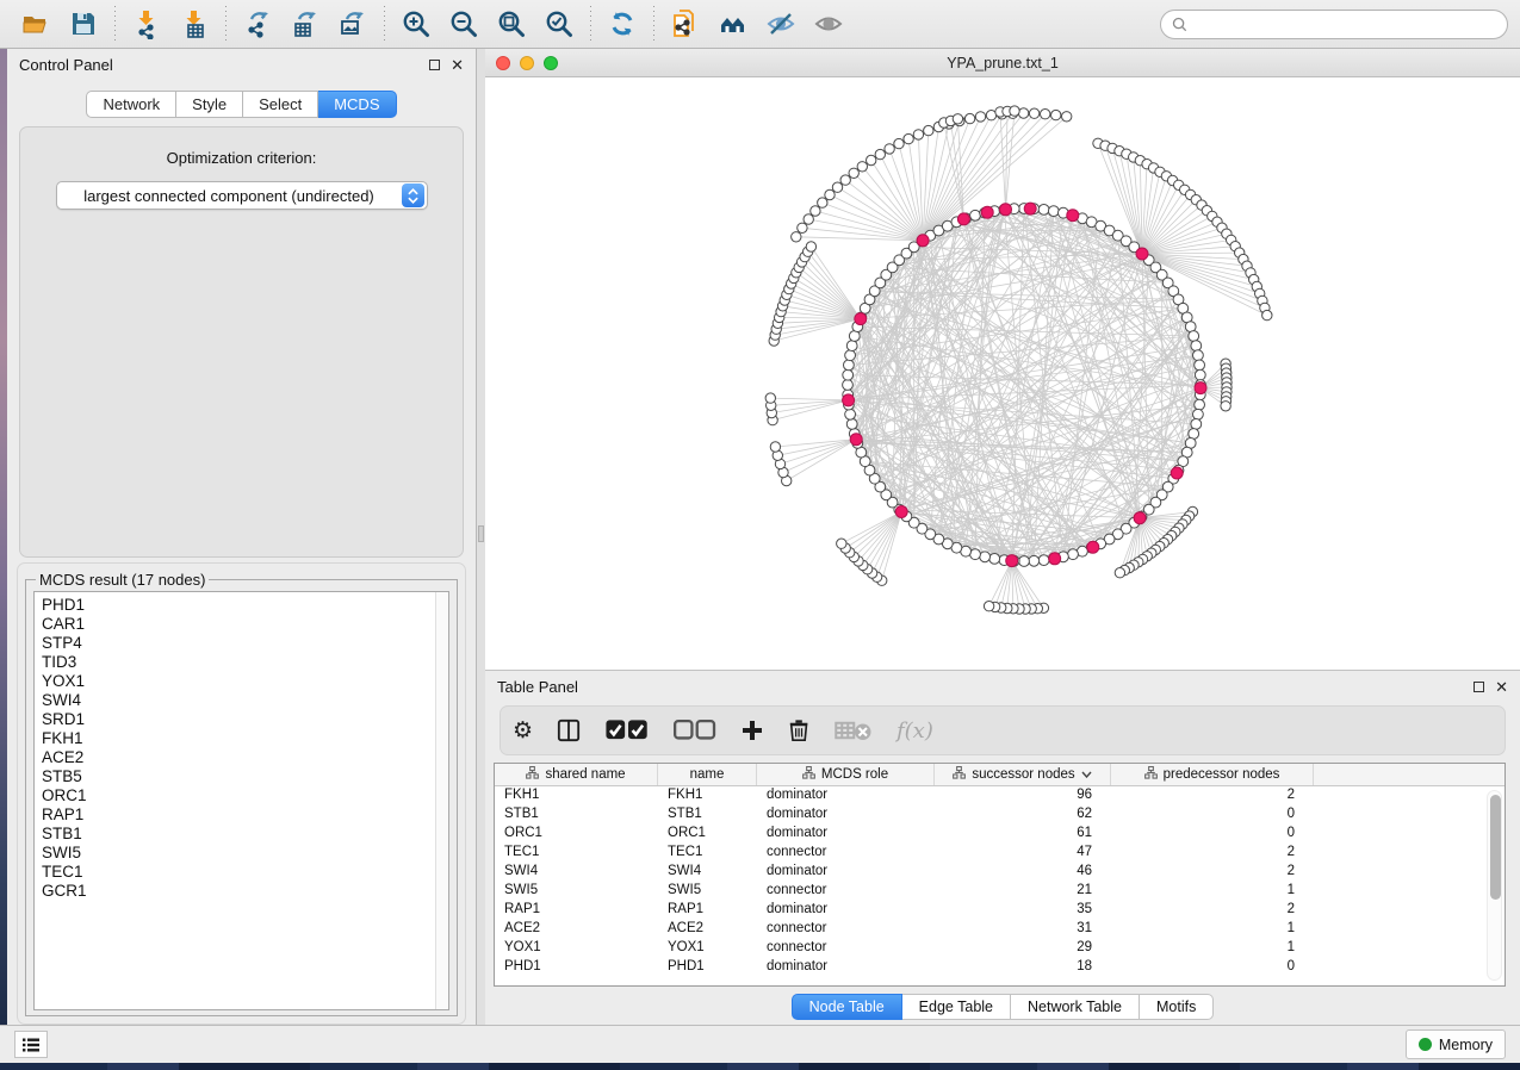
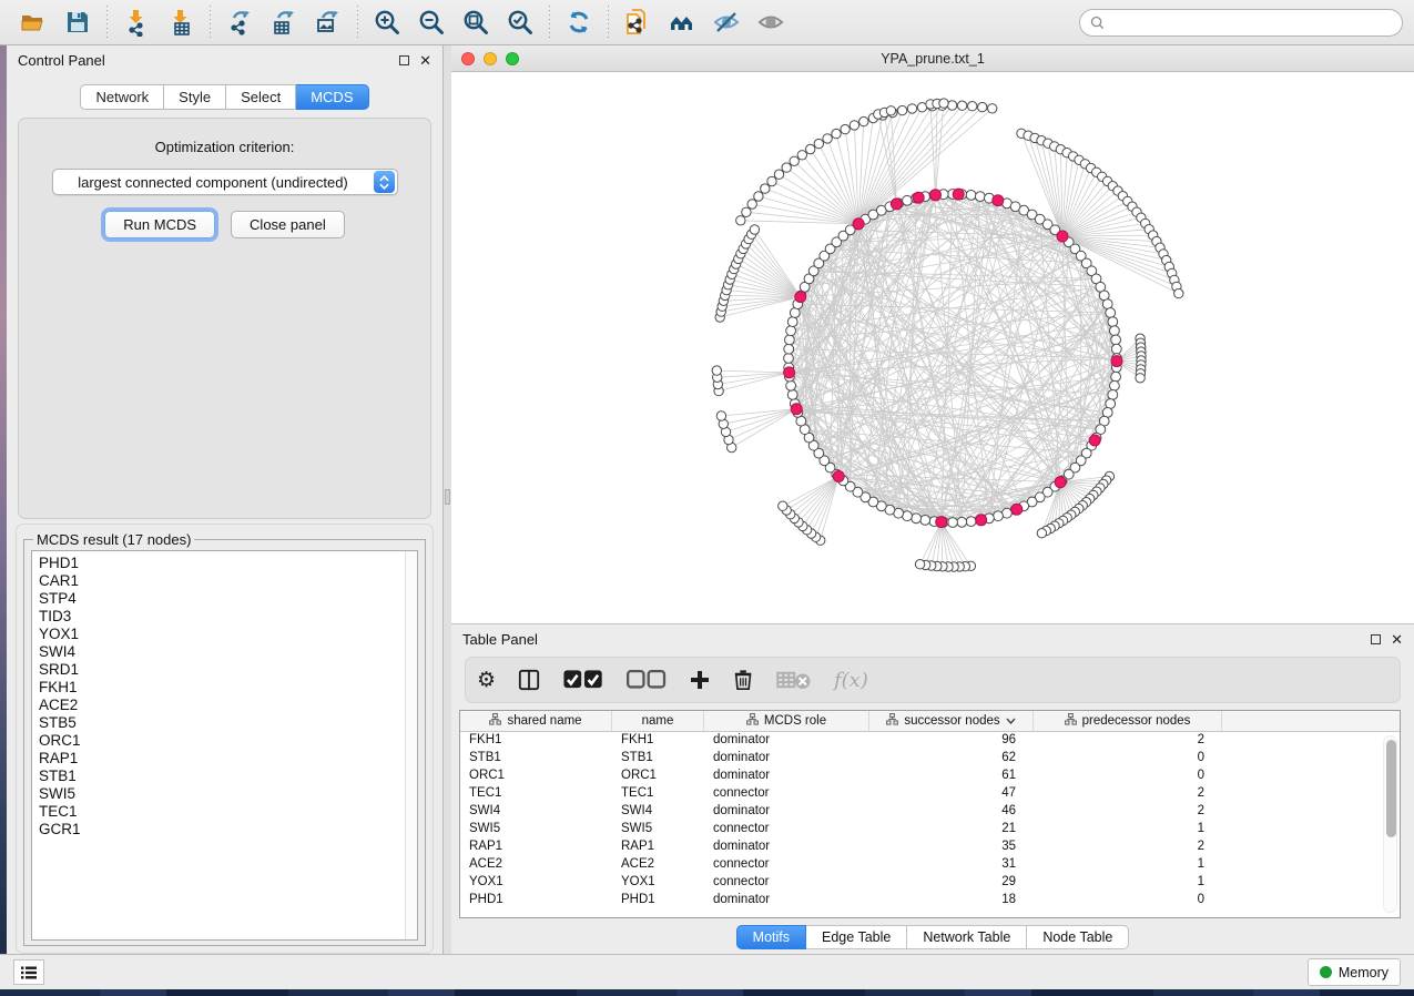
  Control Panel
  ✕
  Network
  Style
  Select
  MCDS
  Optimization criterion:
  largest connected component (undirected)
+ Run MCDS
+ Close panel
  MCDS result (17 nodes)
  PHD1
  CAR1
  STP4
  TID3
  YOX1
  SWI4
  SRD1
  FKH1
  ACE2
  STB5
  ORC1
  RAP1
  STB1
  SWI5
  TEC1
  GCR1
  YPA_prune.txt_1
  Table Panel
  ✕
  ⚙
  f(x)
  shared name
  name
  MCDS role
  successor nodes
  predecessor nodes
  FKH1
  FKH1
  dominator
  96
  2
  STB1
  STB1
  dominator
  62
  0
  ORC1
  ORC1
  dominator
  61
  0
  TEC1
  TEC1
  connector
  47
  2
  SWI4
  SWI4
  dominator
  46
  2
  SWI5
  SWI5
  connector
  21
  1
  RAP1
  RAP1
  dominator
  35
  2
  ACE2
  ACE2
  connector
  31
  1
  YOX1
  YOX1
  connector
  29
  1
  PHD1
  PHD1
  dominator
  18
  0
- Node Table
+ Motifs
  Edge Table
  Network Table
- Motifs
+ Node Table
  Memory
